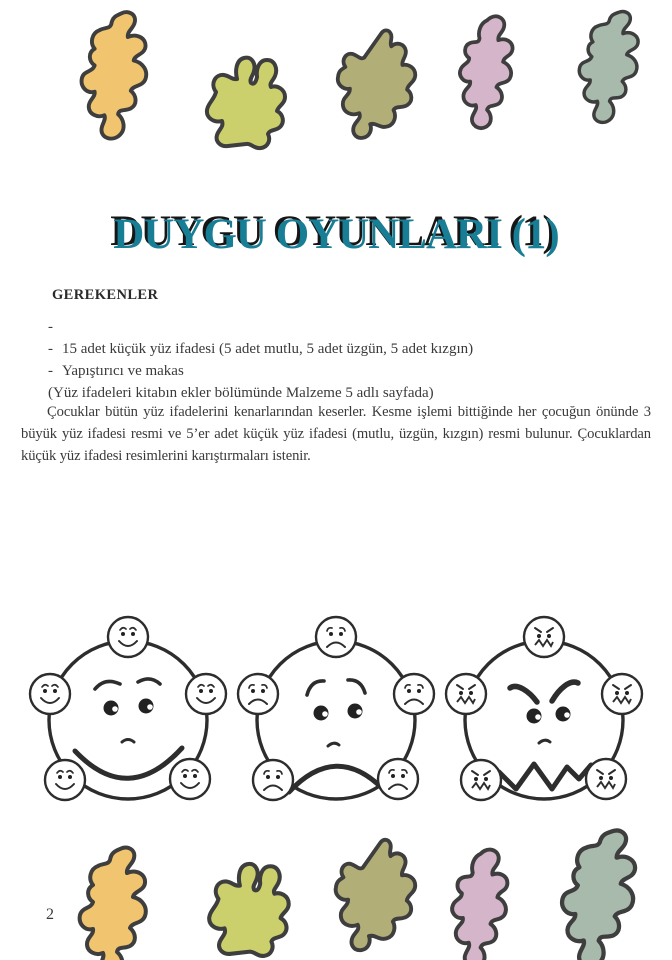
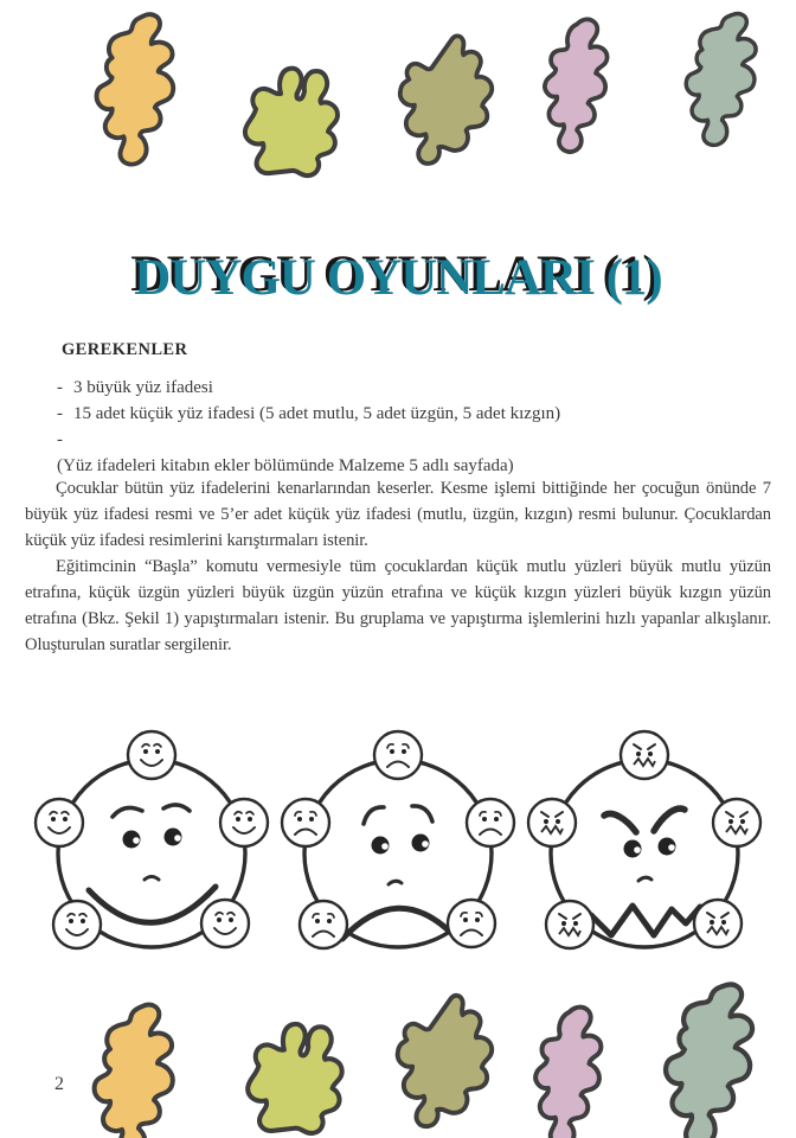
  DUYGU OYUNLARI (1)
  GEREKENLER
  -
+ 3 büyük yüz ifadesi
  -
  15 adet küçük yüz ifadesi (5 adet mutlu, 5 adet üzgün, 5 adet kızgın)
  -
- Yapıştırıcı ve makas
  (Yüz ifadeleri kitabın ekler bölümünde Malzeme 5 adlı sayfada)
- Çocuklar bütün yüz ifadelerini kenarlarından keserler. Kesme işlemi bittiğinde her çocuğun önünde 3 büyük yüz ifadesi resmi ve 5’er adet küçük yüz ifadesi (mutlu, üzgün, kızgın) resmi bulunur. Çocuklardan küçük yüz ifadesi resimlerini karıştırmaları istenir.
+ Çocuklar bütün yüz ifadelerini kenarlarından keserler. Kesme işlemi bittiğinde her çocuğun önünde 7 büyük yüz ifadesi resmi ve 5’er adet küçük yüz ifadesi (mutlu, üzgün, kızgın) resmi bulunur. Çocuklardan küçük yüz ifadesi resimlerini karıştırmaları istenir.
+ Eğitimcinin “Başla” komutu vermesiyle tüm çocuklardan küçük mutlu yüzleri büyük mutlu yüzün etrafına, küçük üzgün yüzleri büyük üzgün yüzün etrafına ve küçük kızgın yüzleri büyük kızgın yüzün etrafına (Bkz. Şekil 1) yapıştırmaları istenir. Bu gruplama ve yapıştırma işlemlerini hızlı yapanlar alkışlanır. Oluşturulan suratlar sergilenir.
  2
